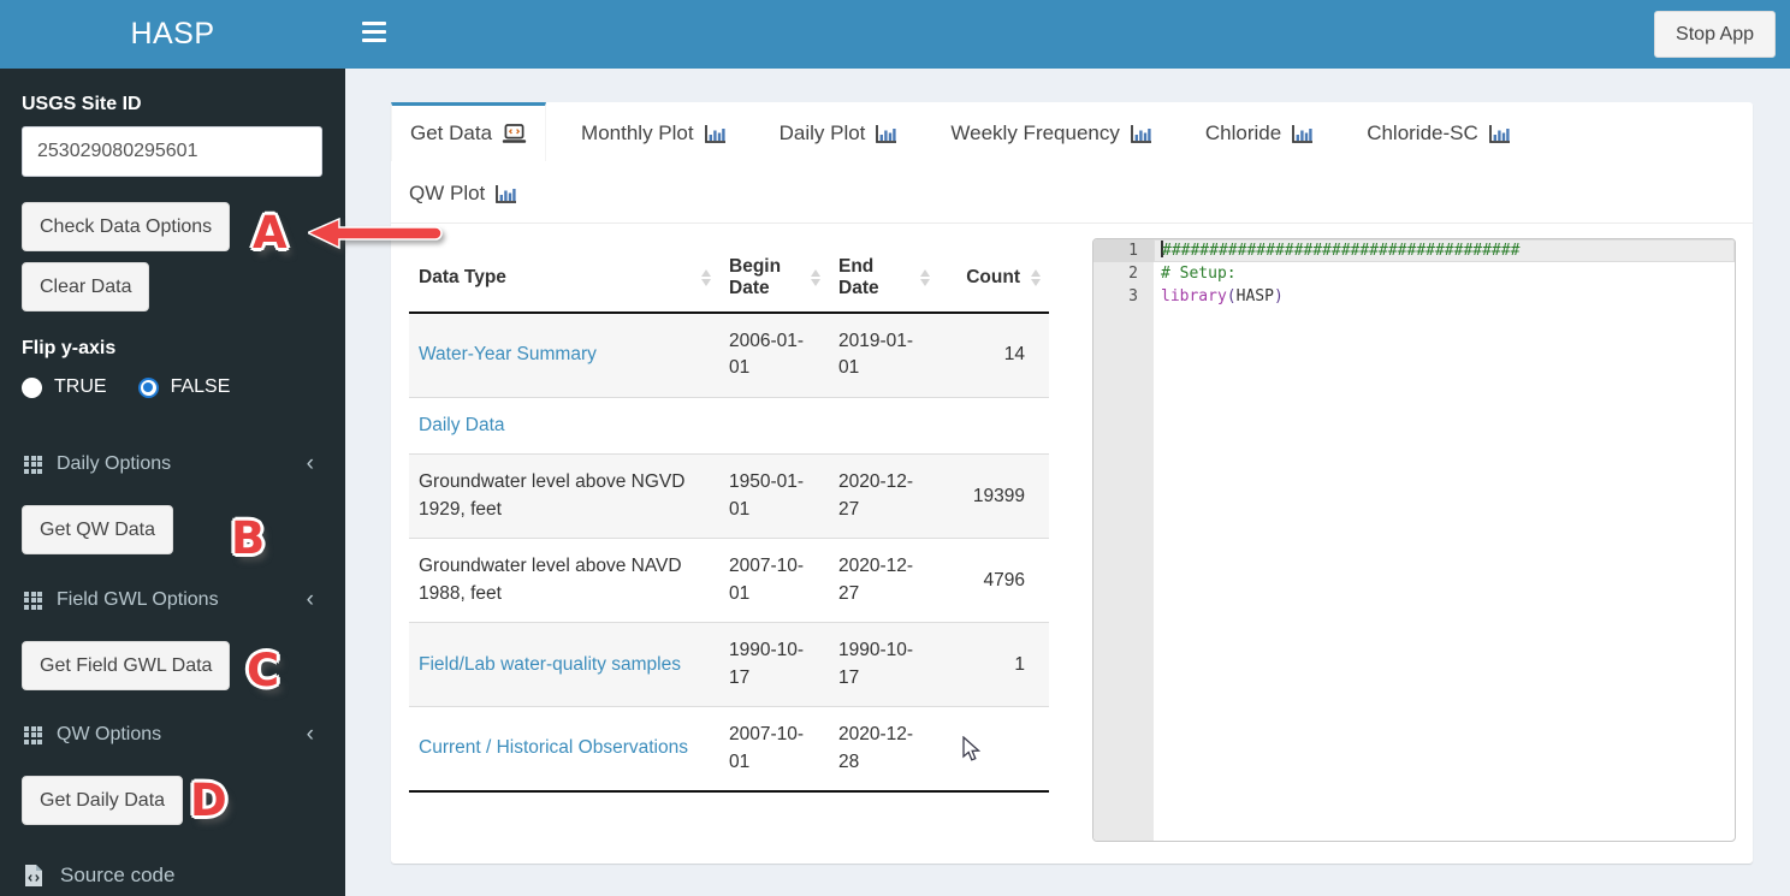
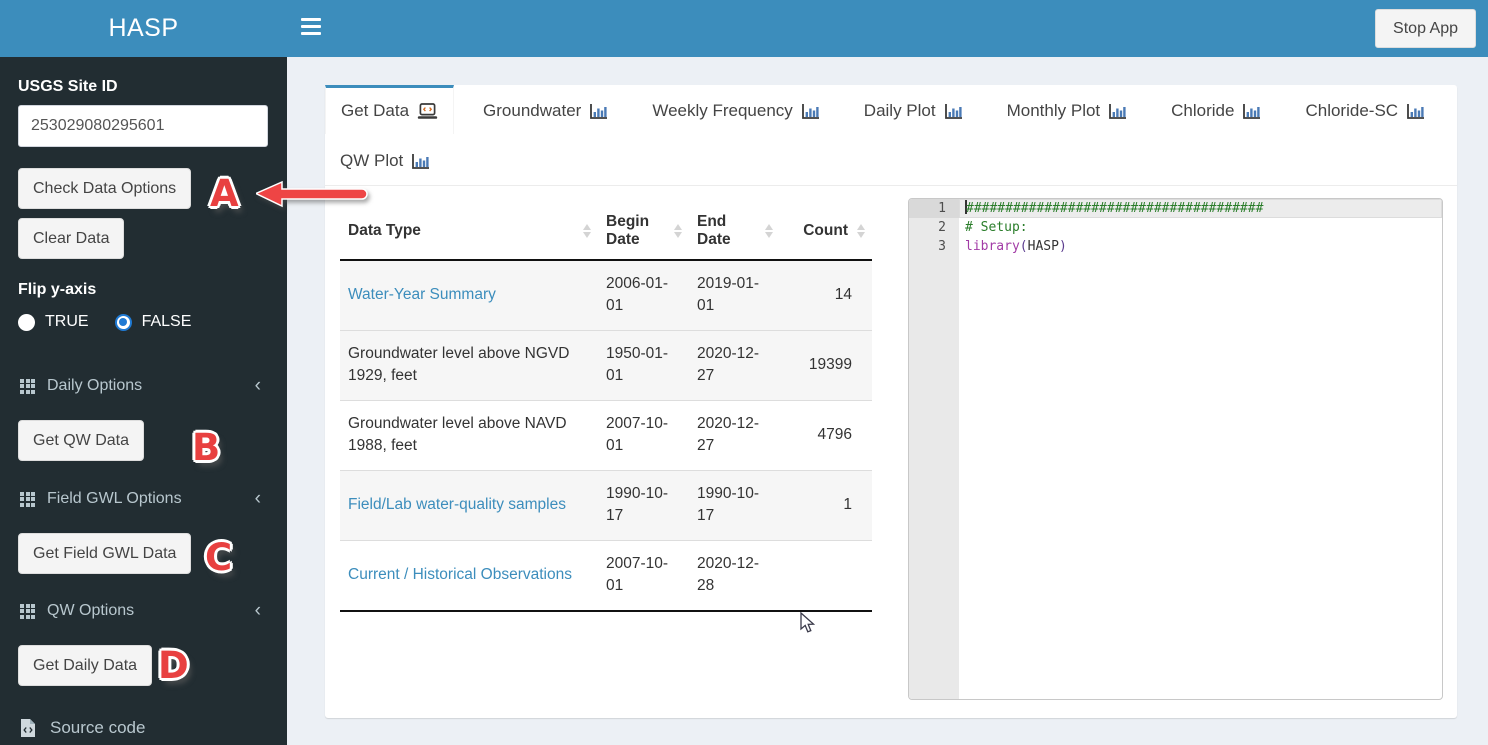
  HASP
  Stop App
  USGS Site ID
  253029080295601
  Check Data Options
  Clear Data
  Flip y-axis
  TRUE
  FALSE
  Daily Options
  ‹
  Get QW Data
  Field GWL Options
  ‹
  Get Field GWL Data
  QW Options
  ‹
  Get Daily Data
  Source code
  Get Data
+ Groundwater
- Monthly Plot
+ Weekly Frequency
  Daily Plot
- Weekly Frequency
+ Monthly Plot
  Chloride
  Chloride-SC
  QW Plot
  Data Type	Begin Date	End Date	Count
  Water-Year Summary	2006-01-01	2019-01-01	14
- Daily Data
  Groundwater level above NGVD 1929, feet	1950-01-01	2020-12-27	19399
  Groundwater level above NAVD 1988, feet	2007-10-01	2020-12-27	4796
  Field/Lab water-quality samples	1990-10-17	1990-10-17	1
  Current / Historical Observations	2007-10-01	2020-12-28
  1
  ######################################
  2
  # Setup:
  3
  library(HASP)
  A
  B
  C
  D
